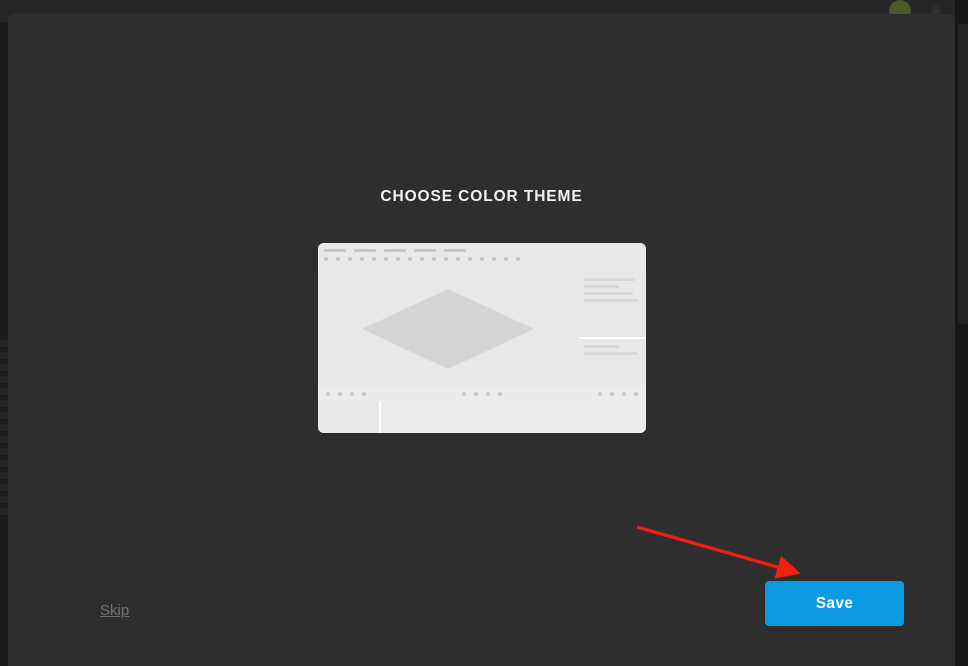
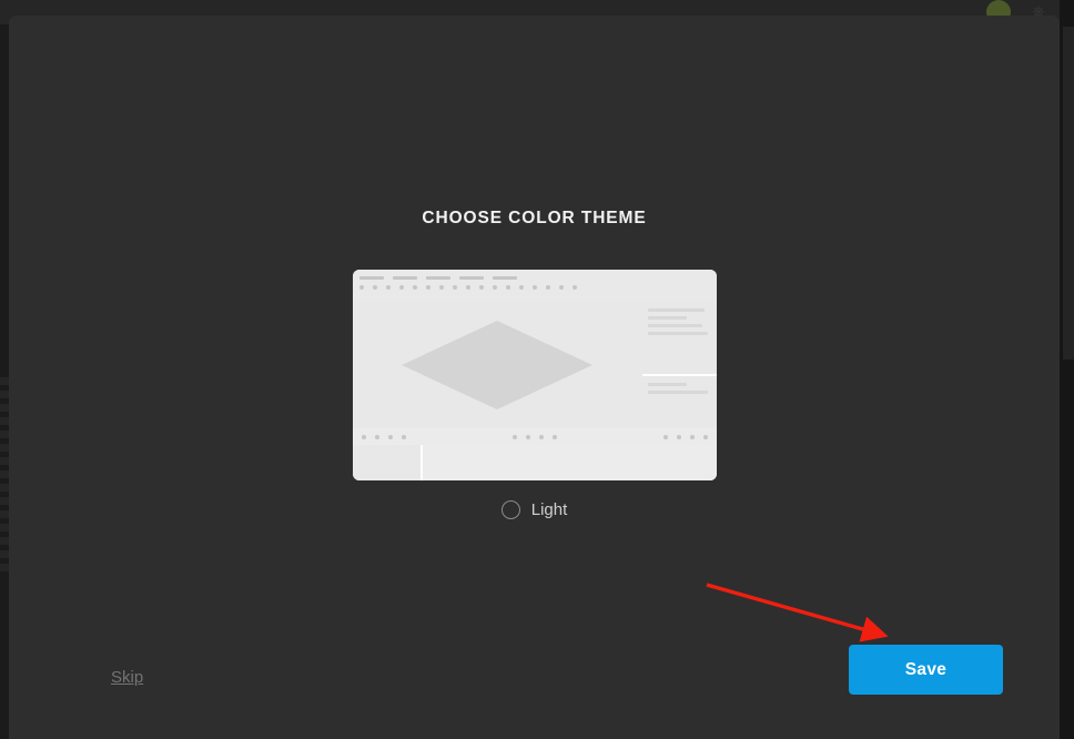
  CHOOSE COLOR THEME
+ Light
  Skip
  Save
